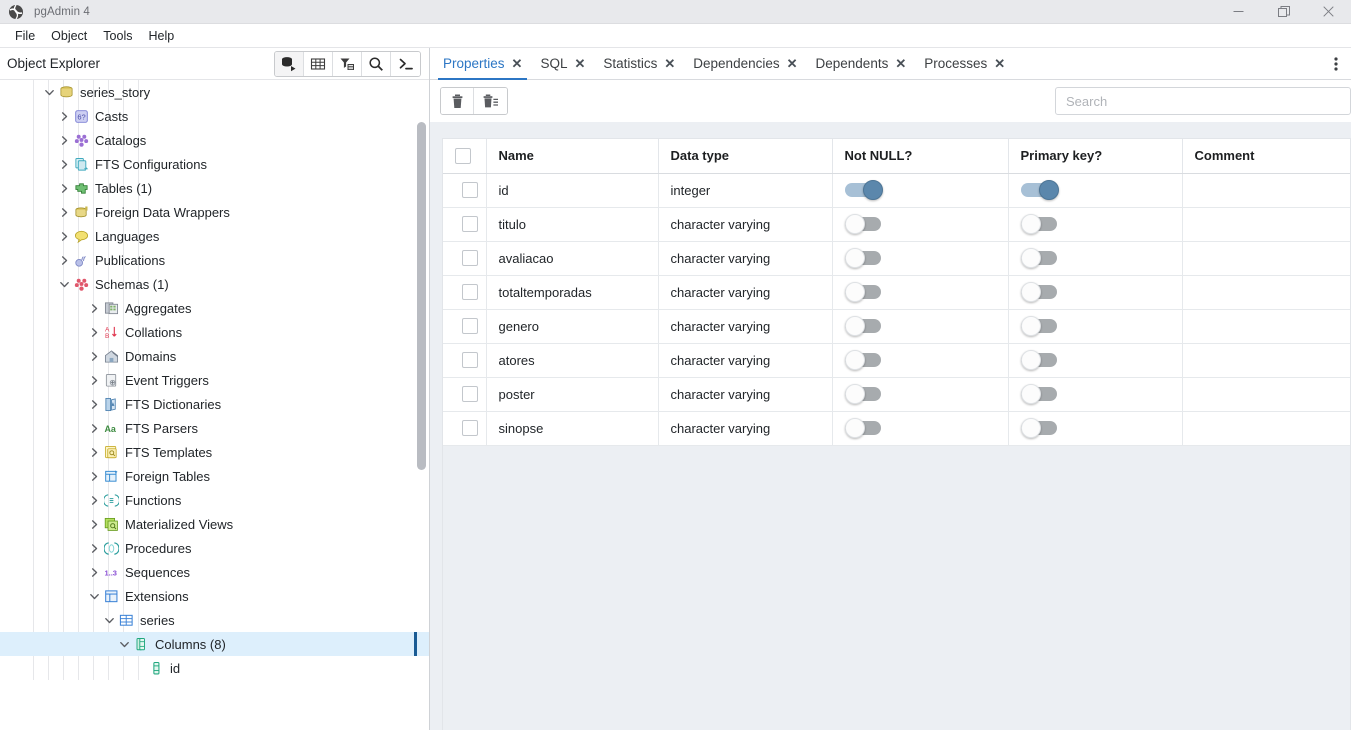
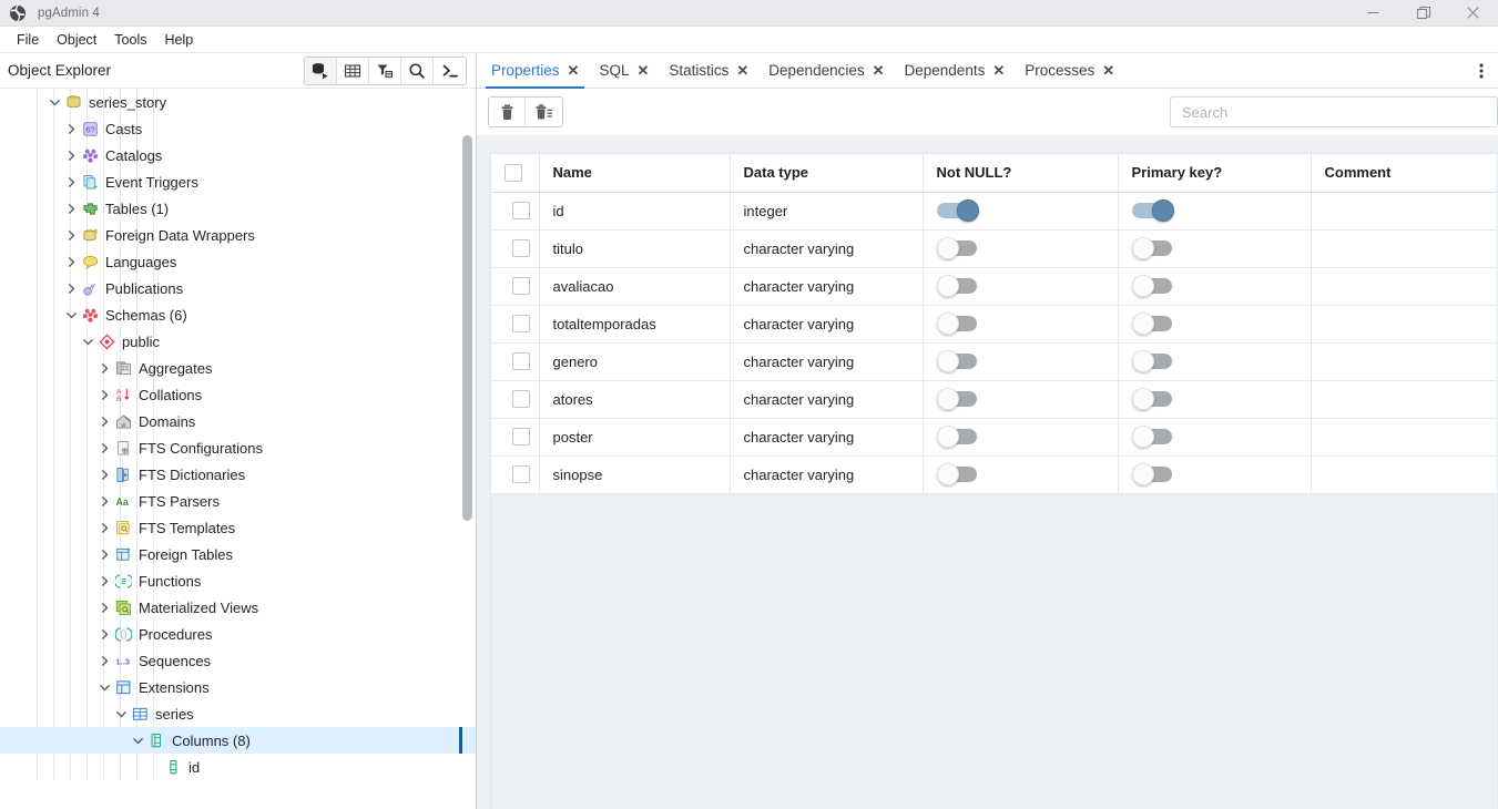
  pgAdmin 4
  File
  Object
  Tools
  Help
  Object Explorer
  series_story
  6?
  Casts
  Catalogs
- FTS Configurations
+ Event Triggers
  Tables (1)
  Foreign Data Wrappers
  Languages
  Publications
- Schemas (1)
+ Schemas (6)
+ public
  Aggregates
  Collations
  Domains
- Event Triggers
+ FTS Configurations
  FTS Dictionaries
  Aa
  FTS Parsers
  FTS Templates
  Foreign Tables
  Functions
  Materialized Views
  Procedures
  1..3
  Sequences
  Extensions
  series
  Columns (8)
  id
  Properties
  ✕
  SQL
  ✕
  Statistics
  ✕
  Dependencies
  ✕
  Dependents
  ✕
  Processes
  ✕
  Search
  	Name	Data type	Not NULL?	Primary key?	Comment
  	id	integer
  	titulo	character varying
  	avaliacao	character varying
  	totaltemporadas	character varying
  	genero	character varying
  	atores	character varying
  	poster	character varying
  	sinopse	character varying
